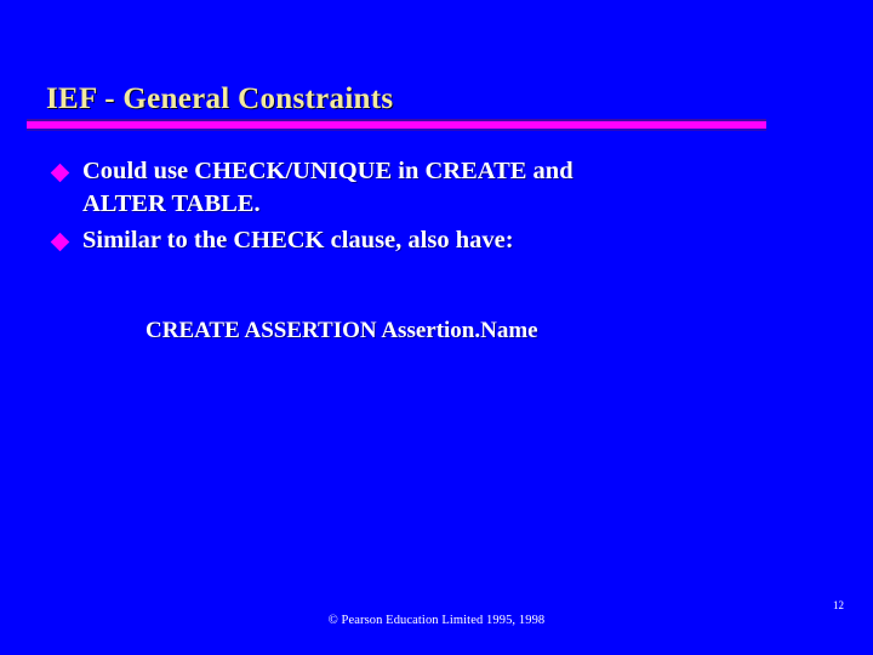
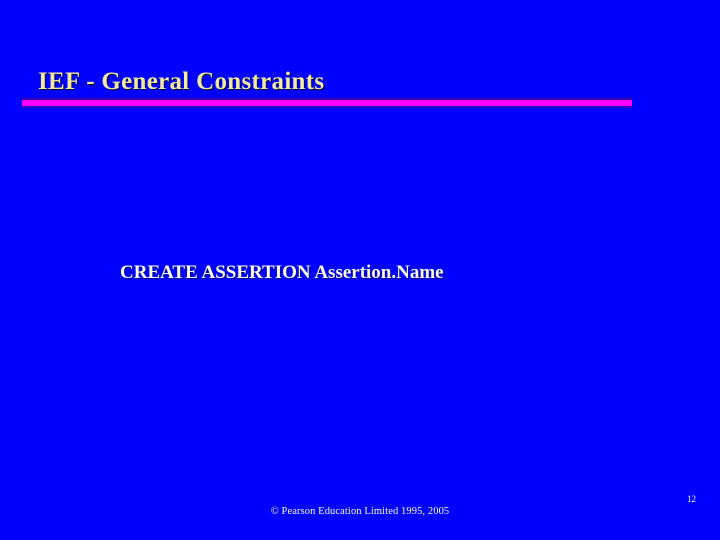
  IEF - General Constraints
- Could use CHECK/UNIQUE in CREATE and
- ALTER TABLE.
- Similar to the CHECK clause, also have:
  CREATE ASSERTION Assertion.Name
- © Pearson Education Limited 1995, 1998
+ © Pearson Education Limited 1995, 2005
  12
